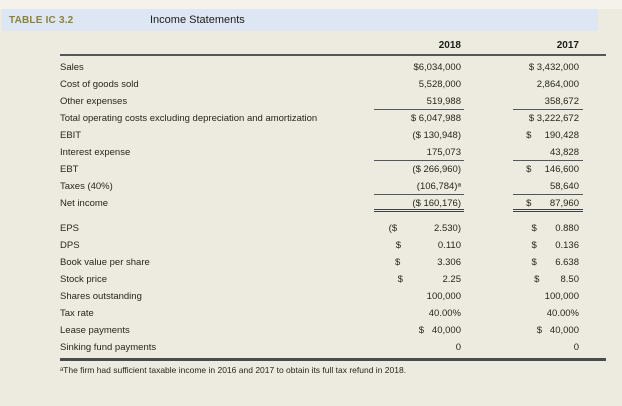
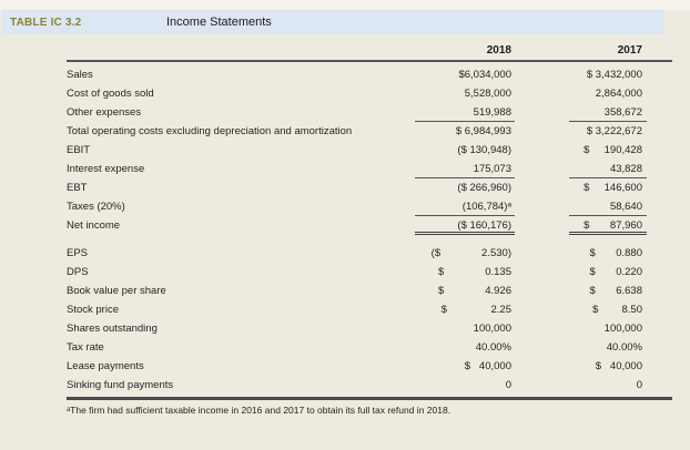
  TABLE IC 3.2
  Income Statements
  2018
  2017
  Sales
  $6,034,000
  $ 3,432,000
  Cost of goods sold
  5,528,000
  2,864,000
  Other expenses
  519,988
  358,672
  Total operating costs excluding depreciation and amortization
- $ 6,047,988
+ $ 6,984,993
  $ 3,222,672
  EBIT
  ($ 130,948)
  $ 190,428
  Interest expense
  175,073
  43,828
  EBT
  ($ 266,960)
  $ 146,600
- Taxes (40%)
+ Taxes (20%)
  (106,784)ᵃ
  58,640
  Net income
  ($ 160,176)
  $ 87,960
  EPS
  ($ 2.530)
  $ 0.880
  DPS
- $ 0.110
+ $ 0.135
- $ 0.136
+ $ 0.220
  Book value per share
- $ 3.306
+ $ 4.926
  $ 6.638
  Stock price
  $ 2.25
  $ 8.50
  Shares outstanding
  100,000
  100,000
  Tax rate
  40.00%
  40.00%
  Lease payments
  $ 40,000
  $ 40,000
  Sinking fund payments
  0
  0
  ᵃThe firm had sufficient taxable income in 2016 and 2017 to obtain its full tax refund in 2018.
